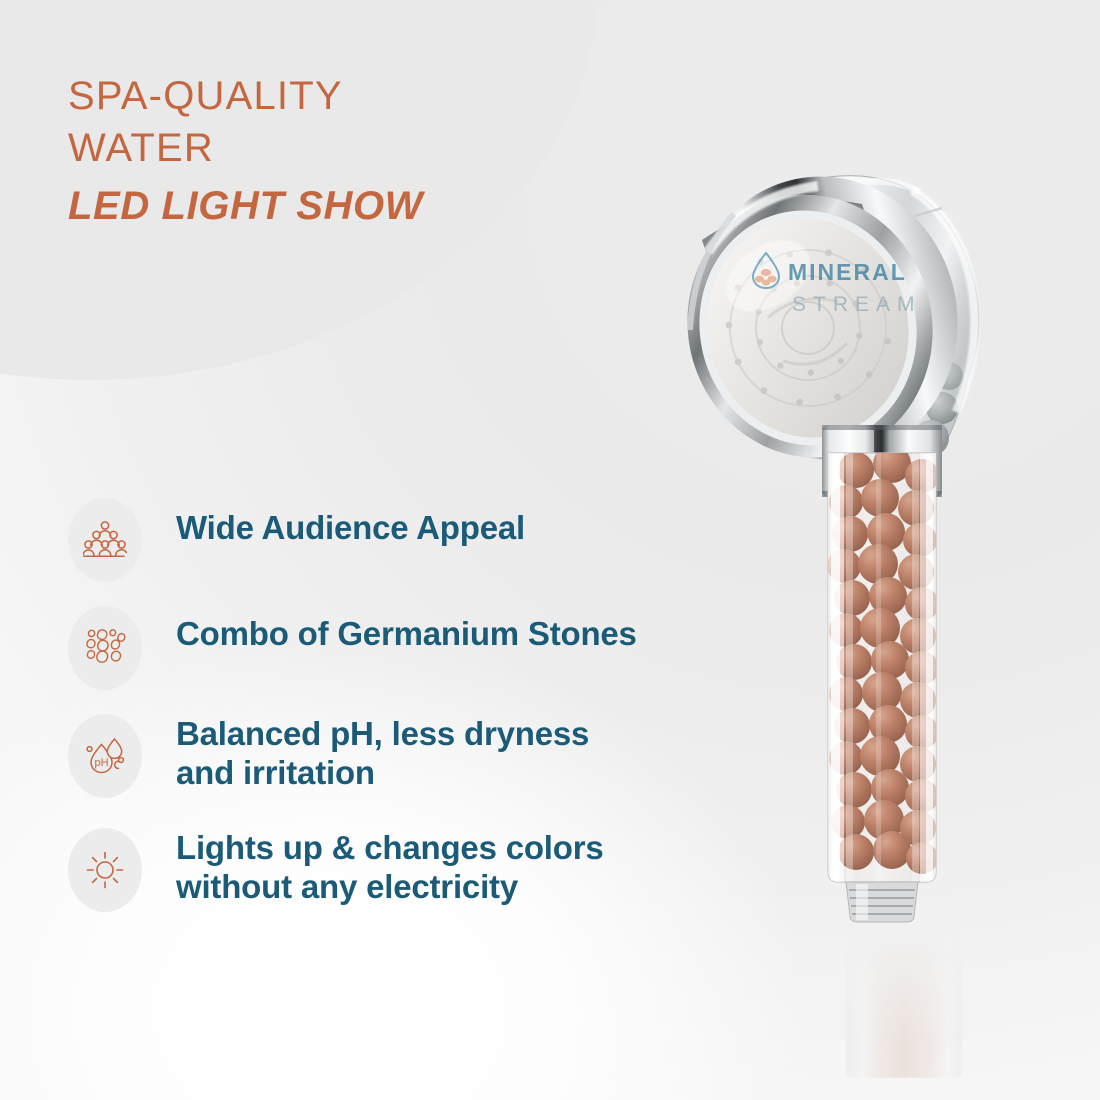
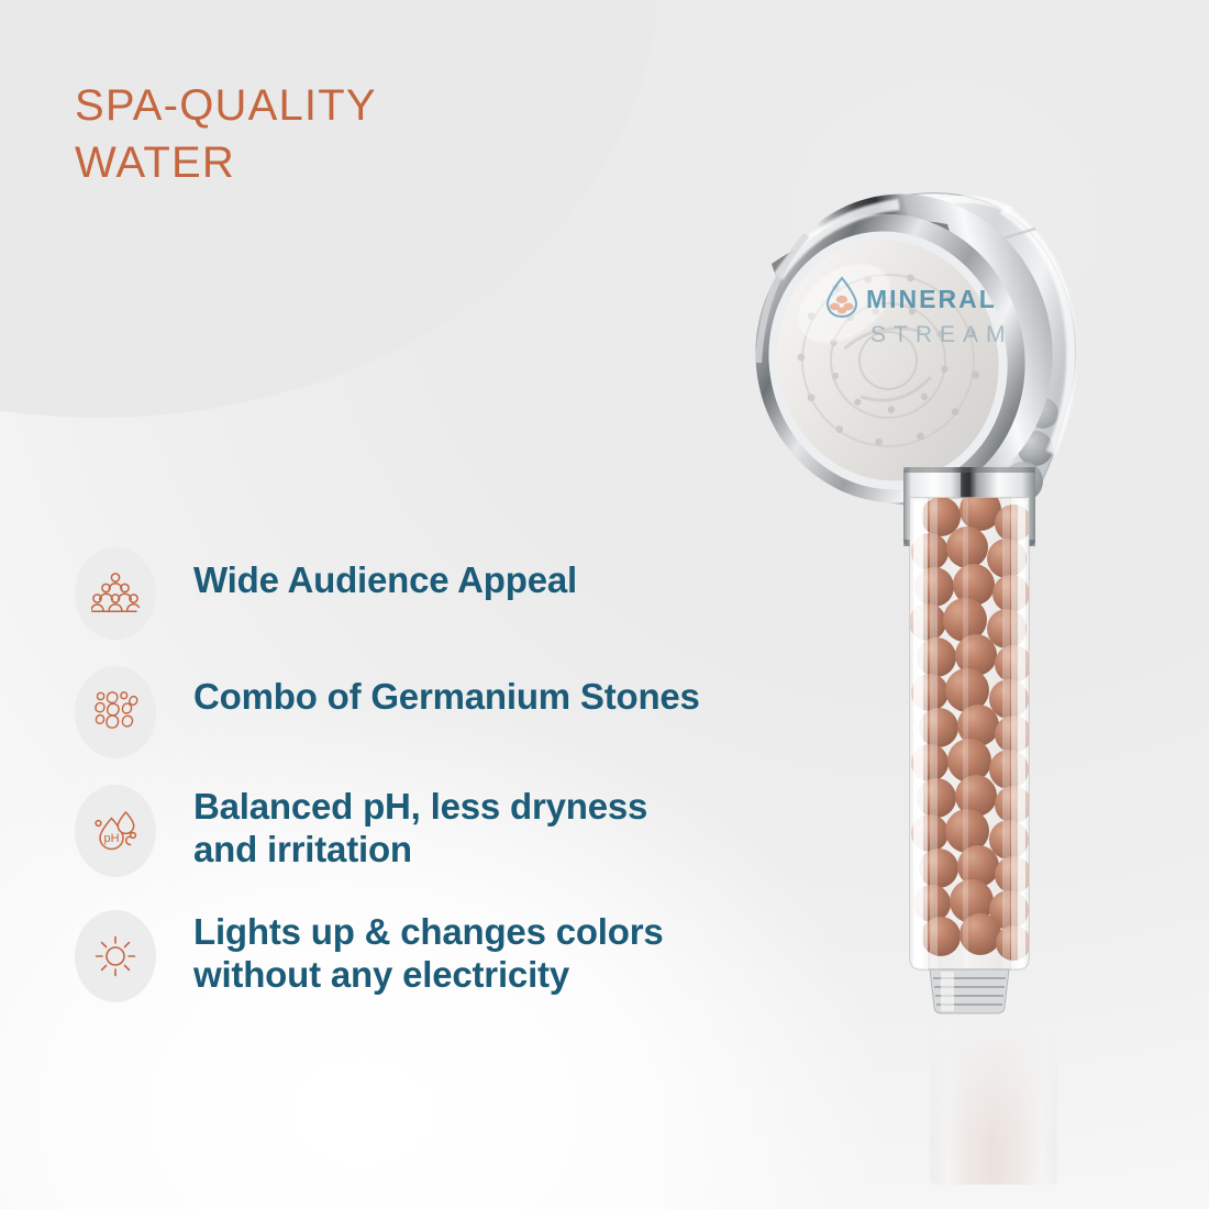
  SPA-QUALITY
  WATER
- LED LIGHT SHOW
  Wide Audience Appeal
  Combo of Germanium Stones
  pH
  Balanced pH, less dryness
  and irritation
  Lights up & changes colors
  without any electricity
  MINERAL
  STREAM
